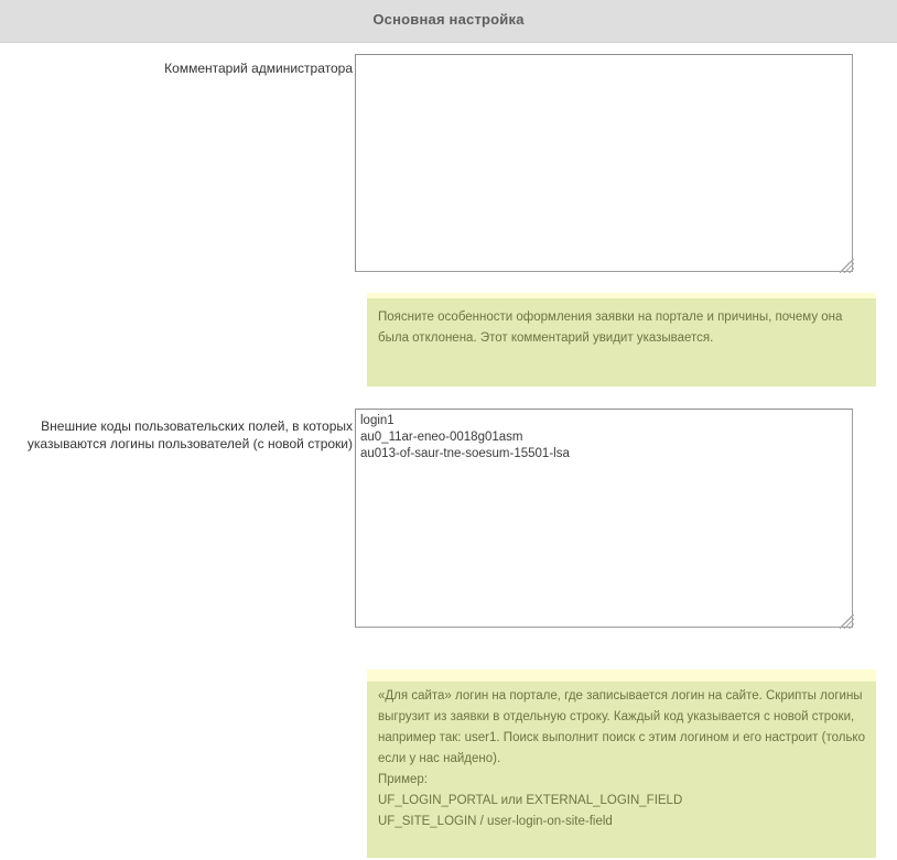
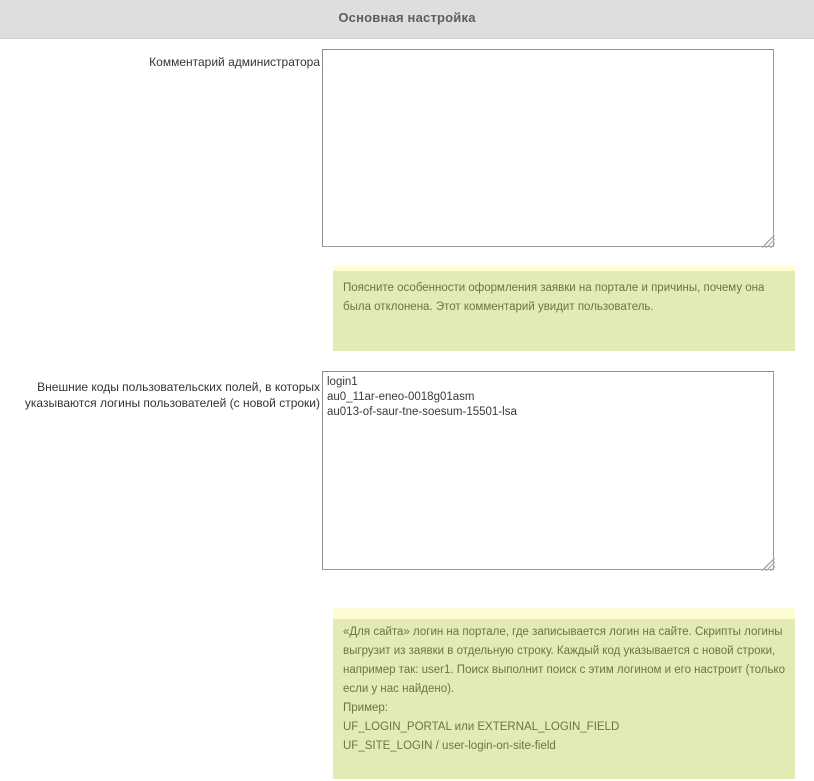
  Основная настройка
  Комментарий администратора
- Поясните особенности оформления заявки на портале и причины, почему она была отклонена. Этот комментарий увидит указывается.
+ Поясните особенности оформления заявки на портале и причины, почему она была отклонена. Этот комментарий увидит пользователь.
  Внешние коды пользовательских полей, в которых указываются логины пользователей (с новой строки)
  login1
  au0_11ar-eneo-0018g01asm
  au013-of-saur-tne-soesum-15501-lsa
  «Для сайта» логин на портале, где записывается логин на сайте. Скрипты логины выгрузит из заявки в отдельную строку. Каждый код указывается с новой строки, например так: user1. Поиск выполнит поиск с этим логином и его настроит (только если у нас найдено).
  Пример:
  UF_LOGIN_PORTAL или EXTERNAL_LOGIN_FIELD
  UF_SITE_LOGIN / user-login-on-site-field
